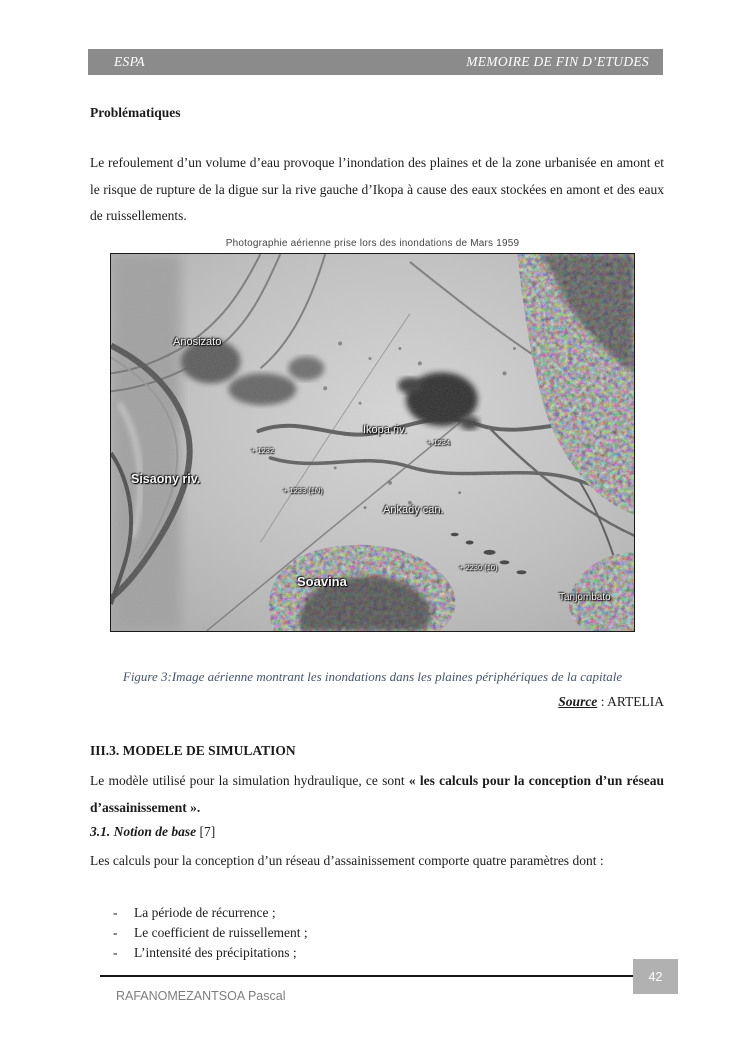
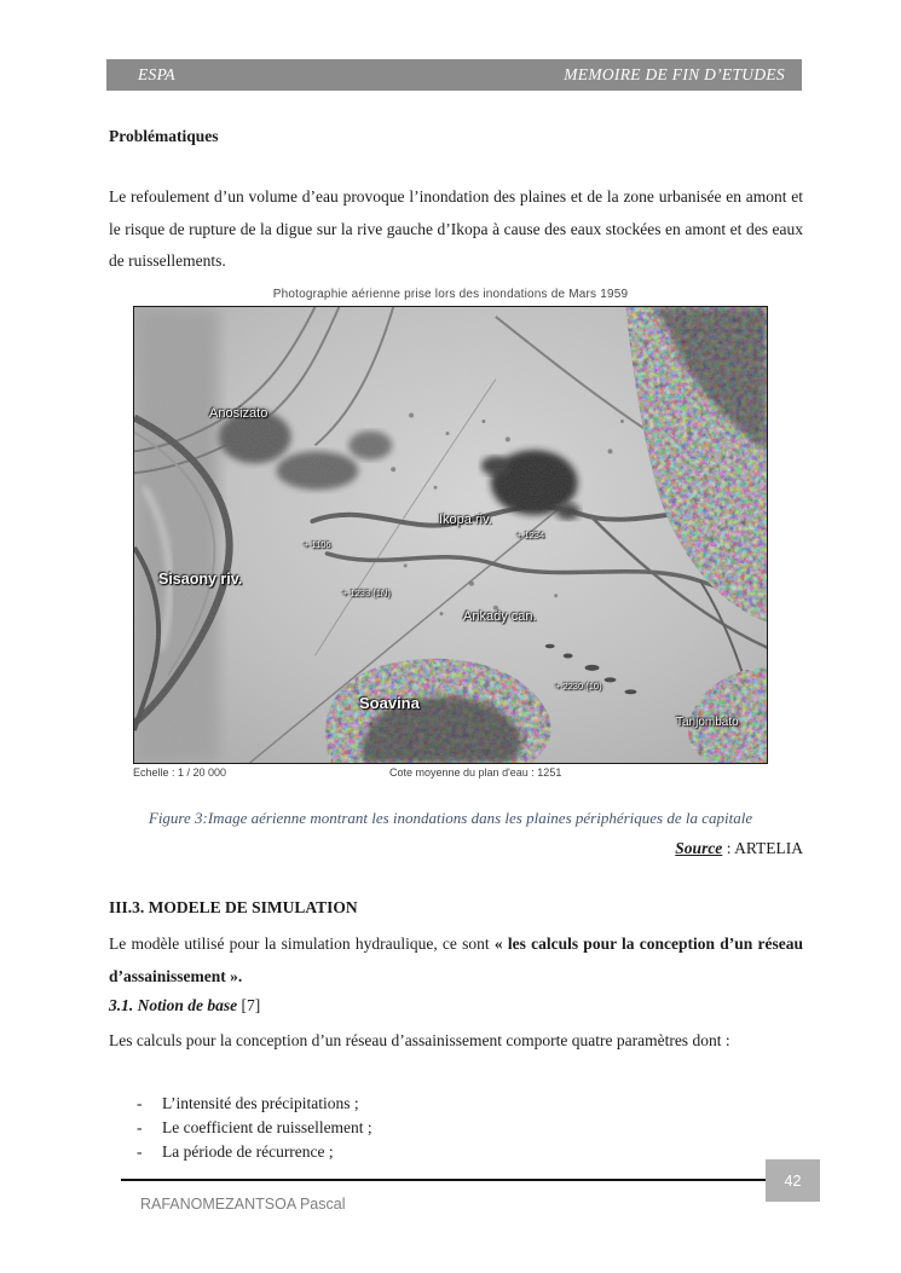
  ESPA
  MEMOIRE DE FIN D’ETUDES
  Problématiques
  Le refoulement d’un volume d’eau provoque l’inondation des plaines et de la zone urbanisée en amont et le risque de rupture de la digue sur la rive gauche d’Ikopa à cause des eaux stockées en amont et des eaux de ruissellements.
  Photographie aérienne prise lors des inondations de Mars 1959
  Anosizato
  Ikopa riv.
  + 1234
- + 1232
+ + 1106
  Sisaony riv.
  + 1233 (1N)
  Ankady can.
  Soavina
  + 2230 (10)
  Tanjombato
+ Echelle : 1 / 20 000
+ Cote moyenne du plan d'eau : 1251
  Figure 3:Image aérienne montrant les inondations dans les plaines périphériques de la capitale
  Source : ARTELIA
  III.3. MODELE DE SIMULATION
  Le modèle utilisé pour la simulation hydraulique, ce sont « les calculs pour la conception d’un réseau d’assainissement ».
  3.1. Notion de base [7]
  Les calculs pour la conception d’un réseau d’assainissement comporte quatre paramètres dont :
- - La période de récurrence ;
+ - L’intensité des précipitations ;
  - Le coefficient de ruissellement ;
- - L’intensité des précipitations ;
+ - La période de récurrence ;
  42
  RAFANOMEZANTSOA Pascal
